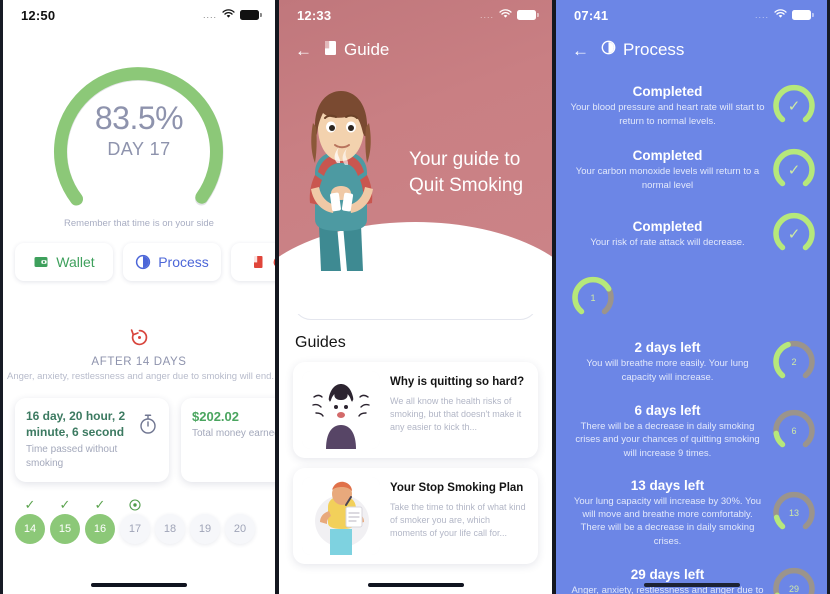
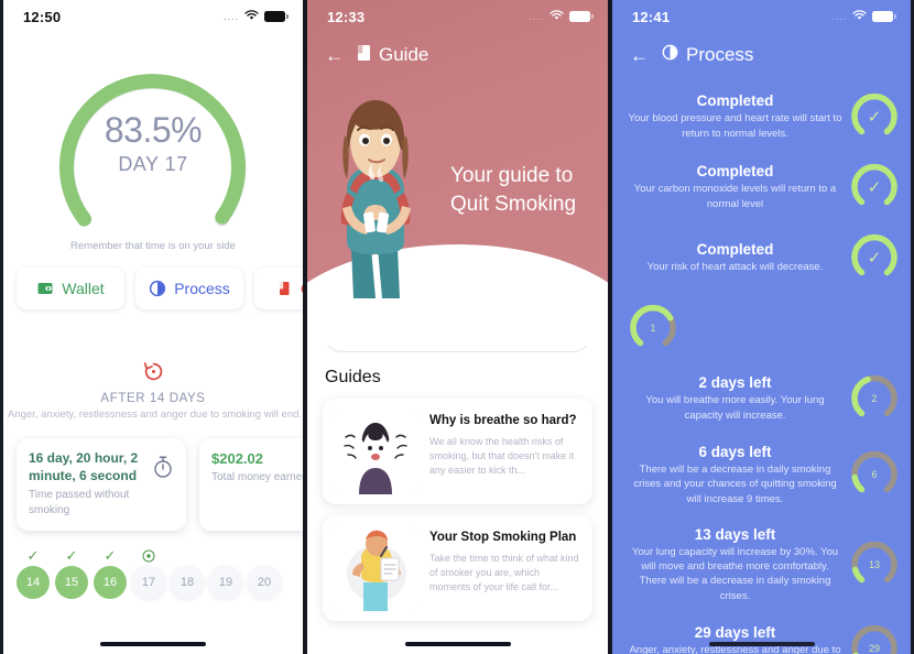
  12:50
  ....
  83.5%
  DAY 17
  Remember that time is on your side
  Wallet
  Process
  AFTER 14 DAYS
  Anger, anxiety, restlessness and anger due to smoking will end.
  16 day, 20 hour, 2 minute, 6 second
  Time passed without smoking
  $202.02
  Total money earne
  ✓
  14
  ✓
  15
  ✓
  16
  17
  18
  19
  20
  12:33
  ....
  ←
  Guide
  Your guide to
  Quit Smoking
  Guides
- Why is quitting so hard?
+ Why is breathe so hard?
  We all know the health risks of smoking, but that doesn't make it any easier to kick th...
  Your Stop Smoking Plan
  Take the time to think of what kind of smoker you are, which moments of your life call for...
- 07:41
+ 12:41
  ....
  ←
  Process
  Completed
  Your blood pressure and heart rate will start to return to normal levels.
  ✓
  Completed
  Your carbon monoxide levels will return to a normal level
  ✓
  Completed
- Your risk of rate attack will decrease.
+ Your risk of heart attack will decrease.
  ✓
  1
  2 days left
  You will breathe more easily. Your lung capacity will increase.
  2
  6 days left
  There will be a decrease in daily smoking crises and your chances of quitting smoking will increase 9 times.
  6
  13 days left
  Your lung capacity will increase by 30%. You will move and breathe more comfortably. There will be a decrease in daily smoking crises.
  13
  29 days left
  Anger, anxiety, restlessness and anger due to
  29
